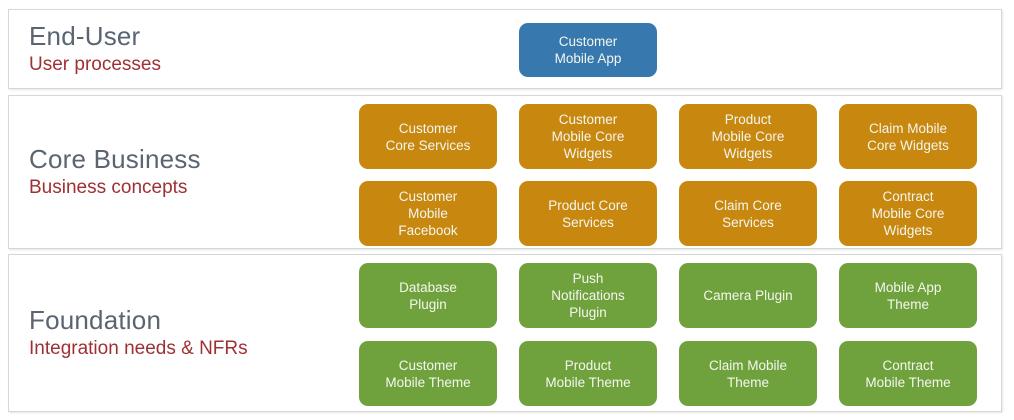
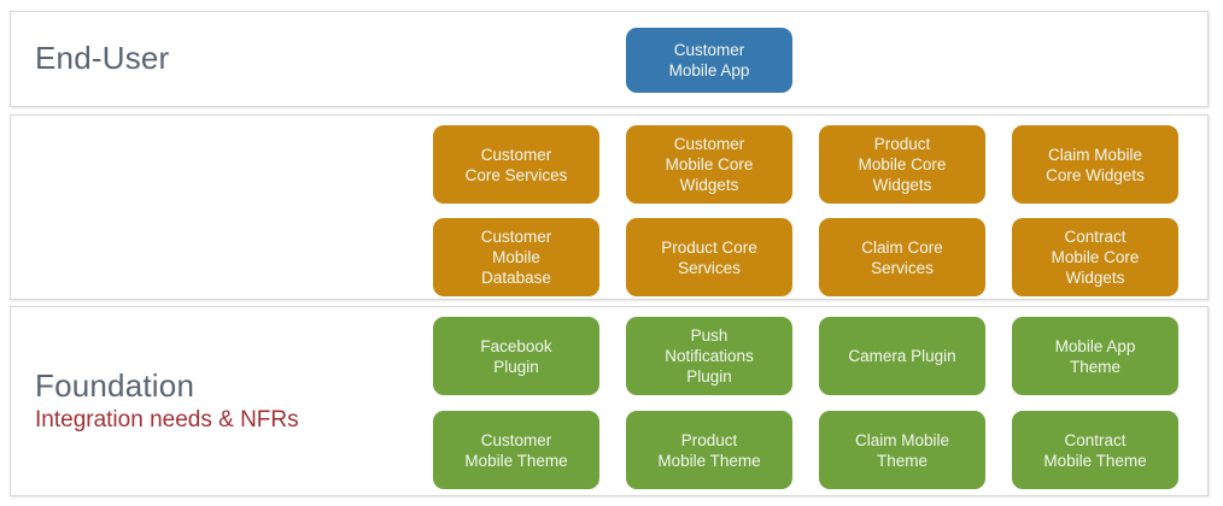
  End-User
- User processes
  Customer
  Mobile App
- Core Business
- Business concepts
  Customer
  Core Services
  Customer
  Mobile Core
  Widgets
  Product
  Mobile Core
  Widgets
  Claim Mobile
  Core Widgets
  Customer
  Mobile
- Facebook
+ Database
  Product Core
  Services
  Claim Core
  Services
  Contract
  Mobile Core
  Widgets
  Foundation
  Integration needs & NFRs
- Database
+ Facebook
  Plugin
  Push
  Notifications
  Plugin
  Camera Plugin
  Mobile App
  Theme
  Customer
  Mobile Theme
  Product
  Mobile Theme
  Claim Mobile
  Theme
  Contract
  Mobile Theme
